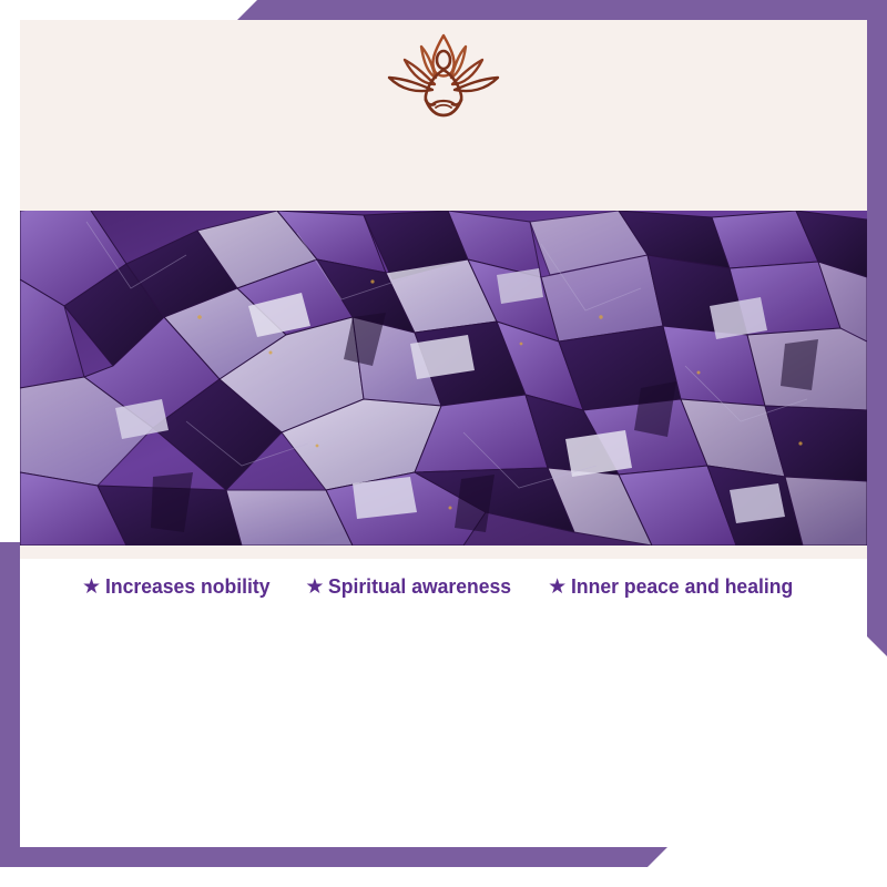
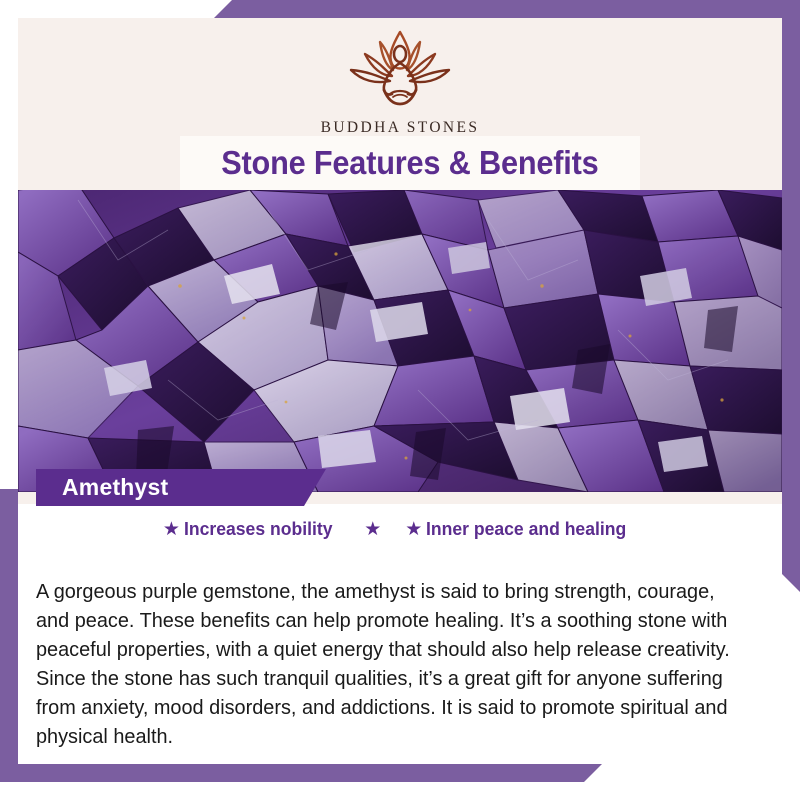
+ BUDDHA STONES
+ Stone Features & Benefits
+ Amethyst
  ★
  Increases nobility
  ★
- Spiritual awareness
  ★
  Inner peace and healing
+ A gorgeous purple gemstone, the amethyst is said to bring strength, courage, and peace. These benefits can help promote healing. It’s a soothing stone with peaceful properties, with a quiet energy that should also help release creativity. Since the stone has such tranquil qualities, it’s a great gift for anyone suffering from anxiety, mood disorders, and addictions. It is said to promote spiritual and physical health.
